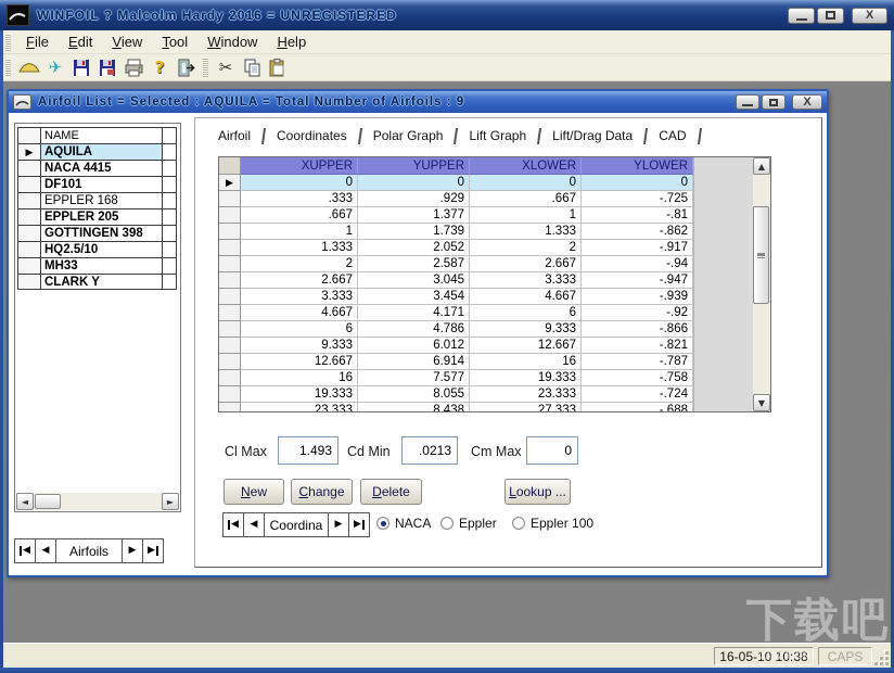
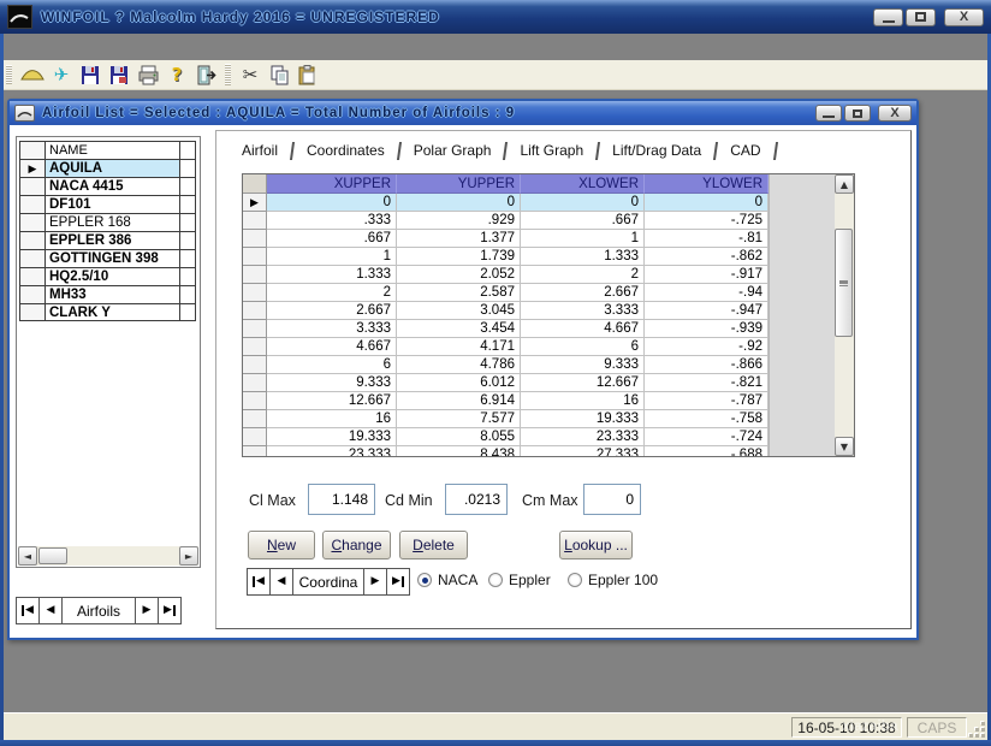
  WINFOIL ? Malcolm Hardy 2016 = UNREGISTERED
  X
- File
- Edit
- View
- Tool
- Window
- Help
  ✈
  ?
  ✂
  Airfoil List = Selected : AQUILA = Total Number of Airfoils : 9
  X
  NAME
  ▶
  AQUILA
  NACA 4415
  DF101
  EPPLER 168
- EPPLER 205
+ EPPLER 386
  GOTTINGEN 398
  HQ2.5/10
  MH33
  CLARK Y
  ◄
  ►
  ◀
  ◀
  Airfoils
  ▶
  ▶
  Airfoil
  Coordinates
  Polar Graph
  Lift Graph
  Lift/Drag Data
  CAD
  XUPPER
  YUPPER
  XLOWER
  YLOWER
  ▶
  0
  0
  0
  0
  .333
  .929
  .667
  -.725
  .667
  1.377
  1
  -.81
  1
  1.739
  1.333
  -.862
  1.333
  2.052
  2
  -.917
  2
  2.587
  2.667
  -.94
  2.667
  3.045
  3.333
  -.947
  3.333
  3.454
  4.667
  -.939
  4.667
  4.171
  6
  -.92
  6
  4.786
  9.333
  -.866
  9.333
  6.012
  12.667
  -.821
  12.667
  6.914
  16
  -.787
  16
  7.577
  19.333
  -.758
  19.333
  8.055
  23.333
  -.724
  23.333
  8.438
  27.333
  -.688
  ▲
  ▼
  Cl Max
- 1.493
+ 1.148
  Cd Min
  .0213
  Cm Max
  0
  N
  ew
  C
  hange
  D
  elete
  L
  ookup ...
  ◀
  ◀
  Coordina
  ▶
  ▶
  NACA
  Eppler
  Eppler 100
  16-05-10 10:38
  CAPS
- 下载吧
  xiazaiba
